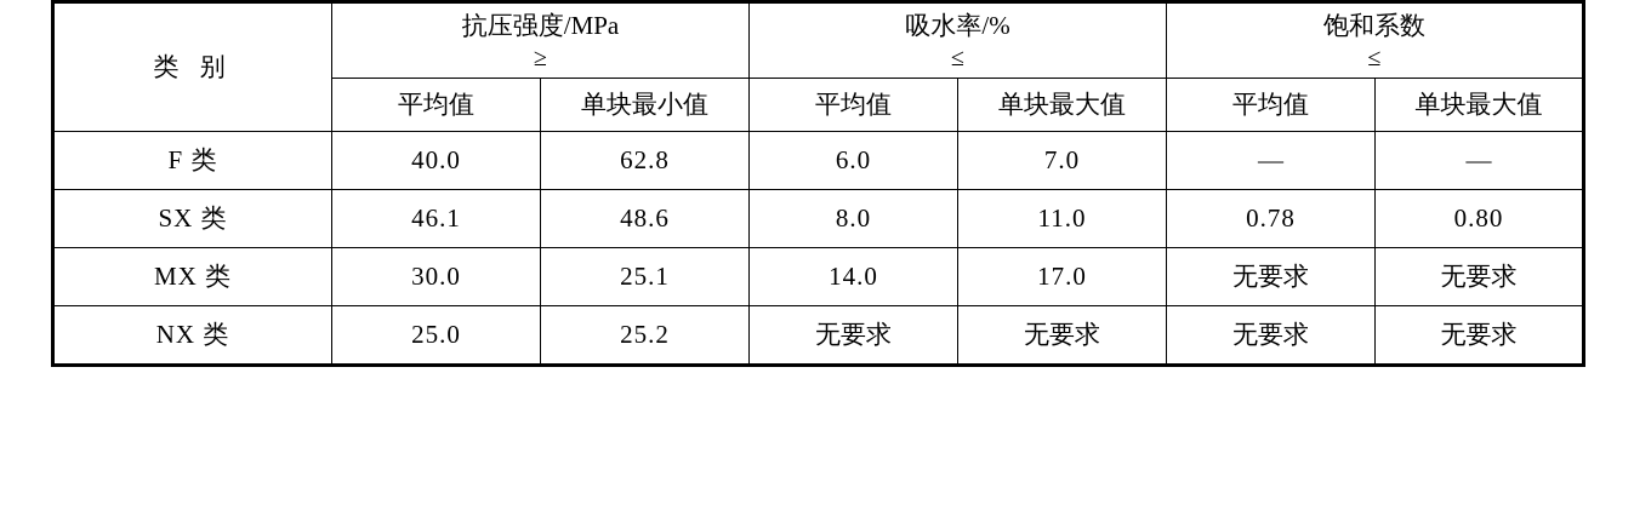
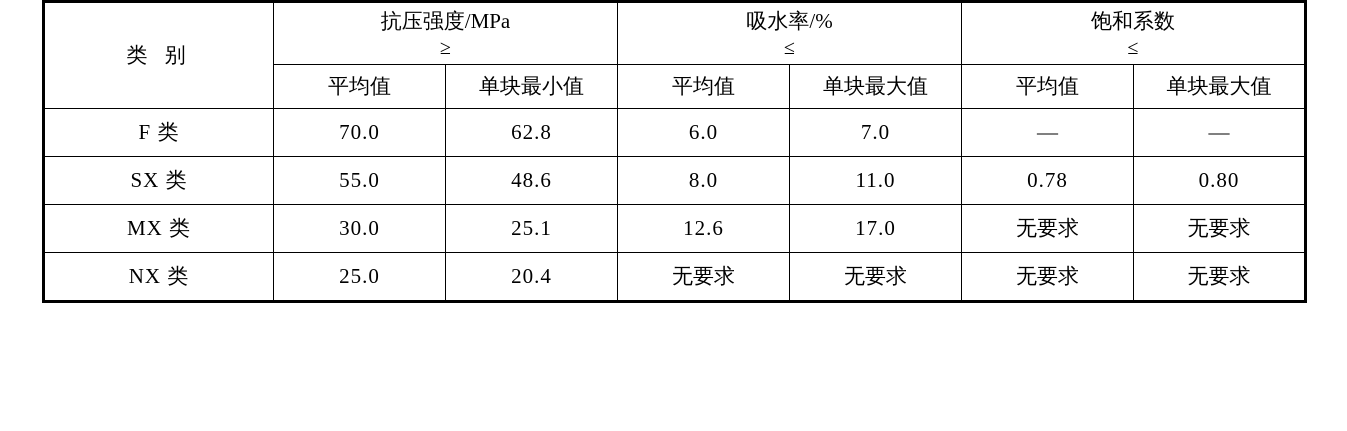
  类 别	抗压强度/MPa ≥	吸水率/% ≤	饱和系数 ≤
  平均值	单块最小值	平均值	单块最大值	平均值	单块最大值
- F 类	40.0	62.8	6.0	7.0	—	—
+ F 类	70.0	62.8	6.0	7.0	—	—
- SX 类	46.1	48.6	8.0	11.0	0.78	0.80
+ SX 类	55.0	48.6	8.0	11.0	0.78	0.80
- MX 类	30.0	25.1	14.0	17.0	无要求	无要求
+ MX 类	30.0	25.1	12.6	17.0	无要求	无要求
- NX 类	25.0	25.2	无要求	无要求	无要求	无要求
+ NX 类	25.0	20.4	无要求	无要求	无要求	无要求
